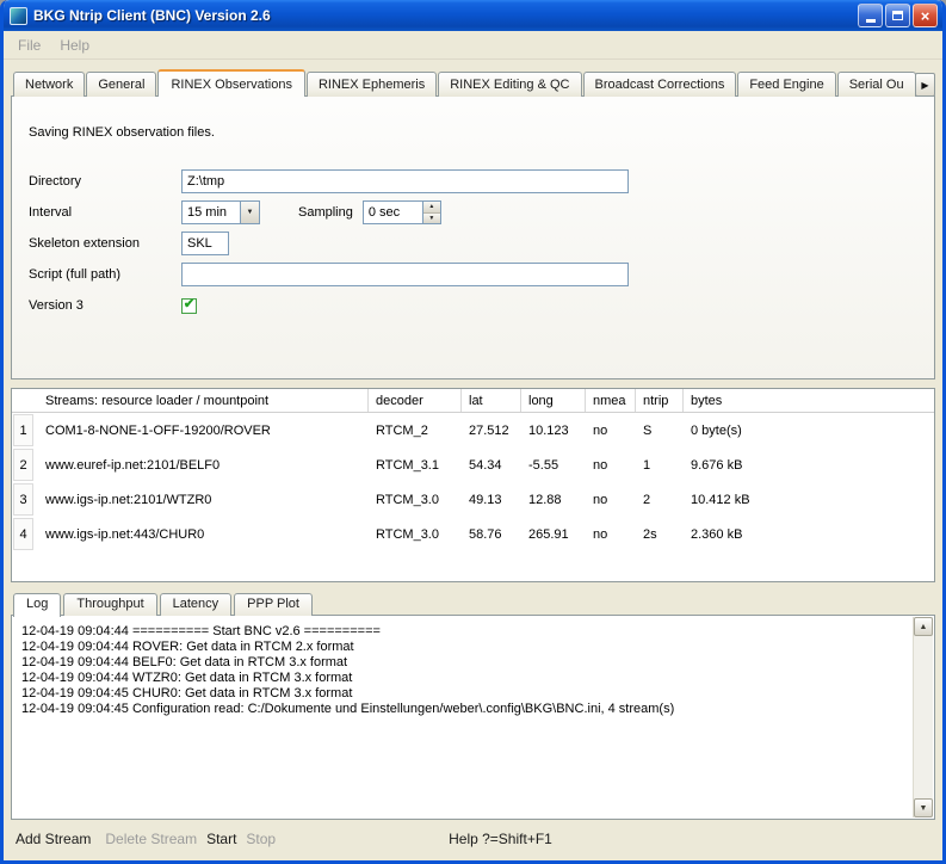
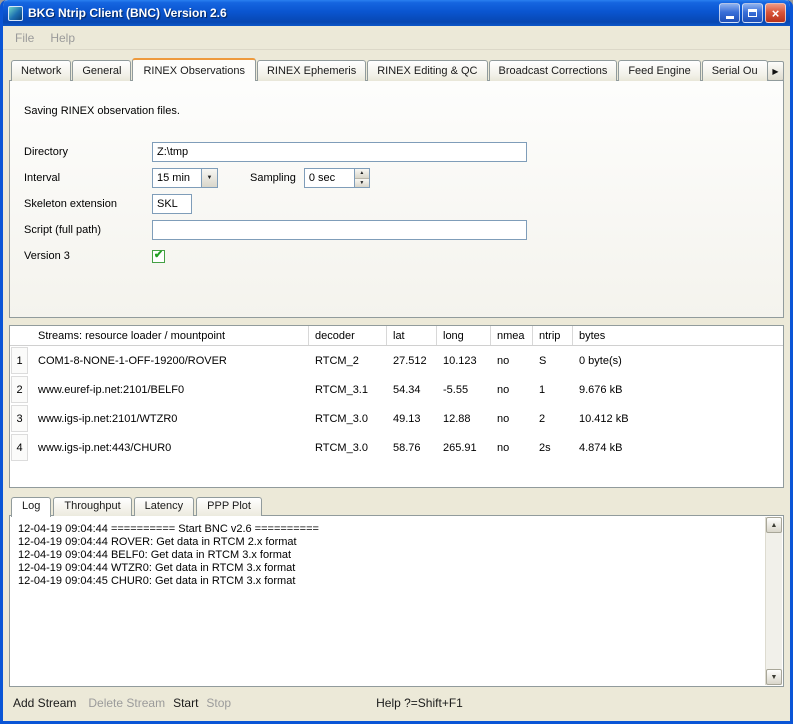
  BKG Ntrip Client (BNC) Version 2.6
  ×
  File
  Help
  Network
  General
  RINEX Observations
  RINEX Ephemeris
  RINEX Editing & QC
  Broadcast Corrections
  Feed Engine
  Serial Ou
  ▶
  Saving RINEX observation files.
  Directory
  Z:\tmp
  Interval
  15 min
  Sampling
  0 sec
  Skeleton extension
  SKL
  Script (full path)
  Version 3
  ✔
  Streams: resource loader / mountpoint
  decoder
  lat
  long
  nmea
  ntrip
  bytes
  1
  COM1-8-NONE-1-OFF-19200/ROVER
  RTCM_2
  27.512
  10.123
  no
  S
  0 byte(s)
  2
  www.euref-ip.net:2101/BELF0
  RTCM_3.1
  54.34
  -5.55
  no
  1
  9.676 kB
  3
  www.igs-ip.net:2101/WTZR0
  RTCM_3.0
  49.13
  12.88
  no
  2
  10.412 kB
  4
  www.igs-ip.net:443/CHUR0
  RTCM_3.0
  58.76
  265.91
  no
  2s
- 2.360 kB
+ 4.874 kB
  Log
  Throughput
  Latency
  PPP Plot
  12-04-19 09:04:44 ========== Start BNC v2.6 ==========
  12-04-19 09:04:44 ROVER: Get data in RTCM 2.x format
  12-04-19 09:04:44 BELF0: Get data in RTCM 3.x format
  12-04-19 09:04:44 WTZR0: Get data in RTCM 3.x format
  12-04-19 09:04:45 CHUR0: Get data in RTCM 3.x format
- 12-04-19 09:04:45 Configuration read: C:/Dokumente und Einstellungen/weber\.config\BKG\BNC.ini, 4 stream(s)
  Add Stream
  Delete Stream
  Start
  Stop
  Help ?=Shift+F1
